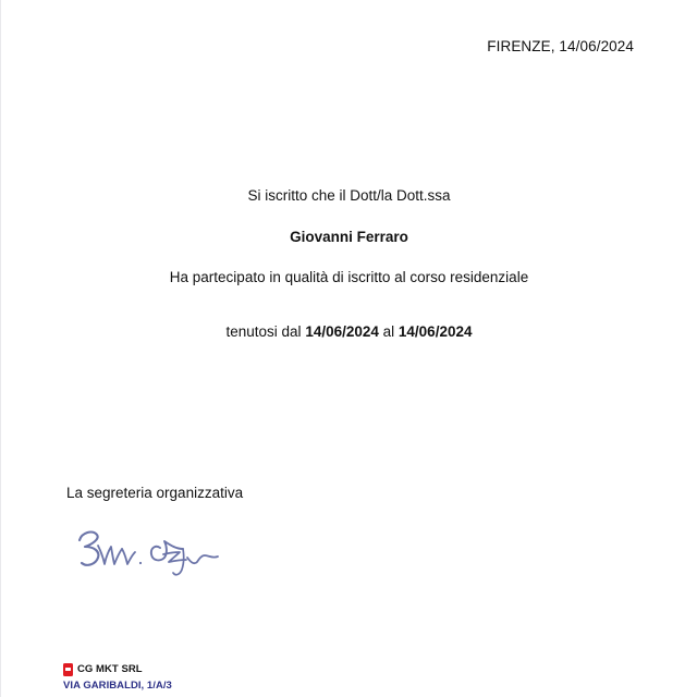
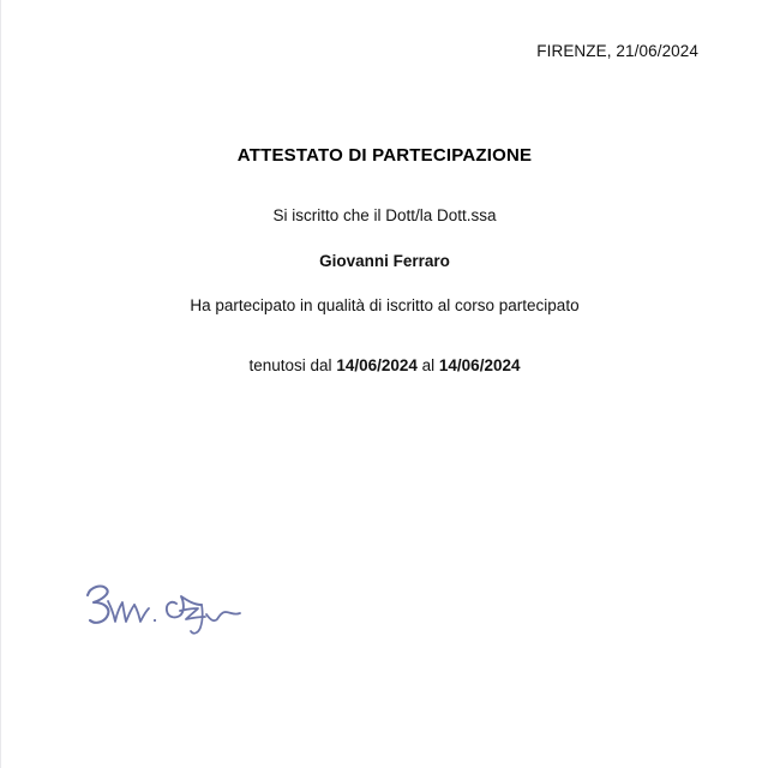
- FIRENZE, 14/06/2024
+ FIRENZE, 21/06/2024
+ ATTESTATO DI PARTECIPAZIONE
  Si iscritto che il Dott/la Dott.ssa
  Giovanni Ferraro
- Ha partecipato in qualità di iscritto al corso residenziale
+ Ha partecipato in qualità di iscritto al corso partecipato
  tenutosi dal 14/06/2024 al 14/06/2024
- La segreteria organizzativa
- CG MKT SRL
- VIA GARIBALDI, 1/A/3
